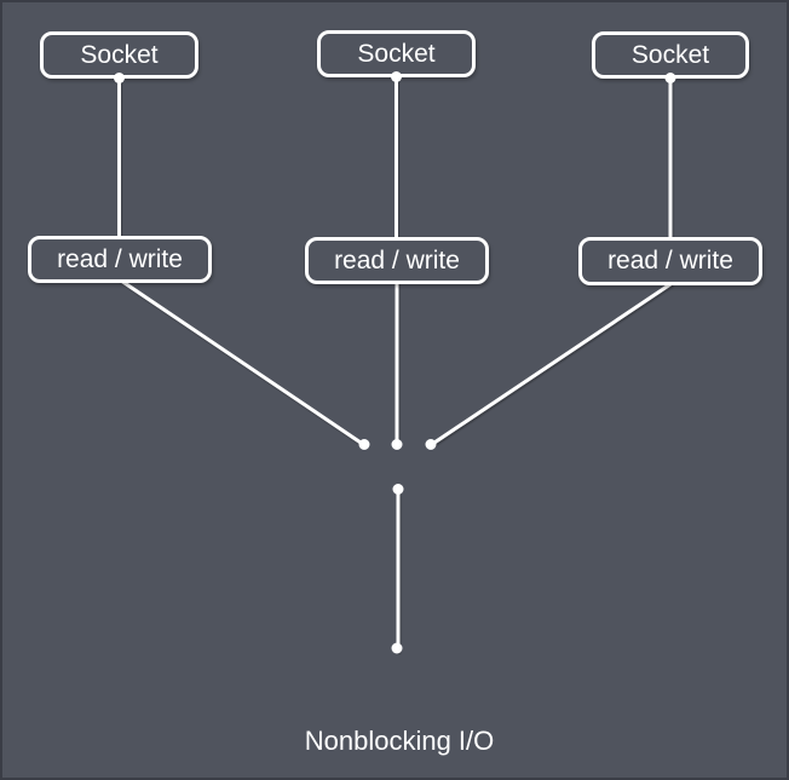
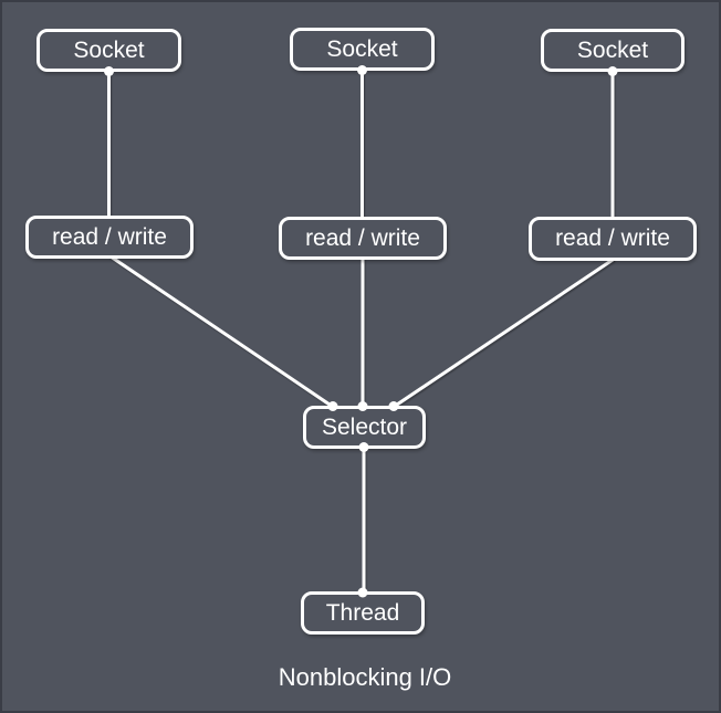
  Socket
  Socket
  Socket
  read / write
  read / write
  read / write
+ Selector
+ Thread
  Nonblocking I/O
